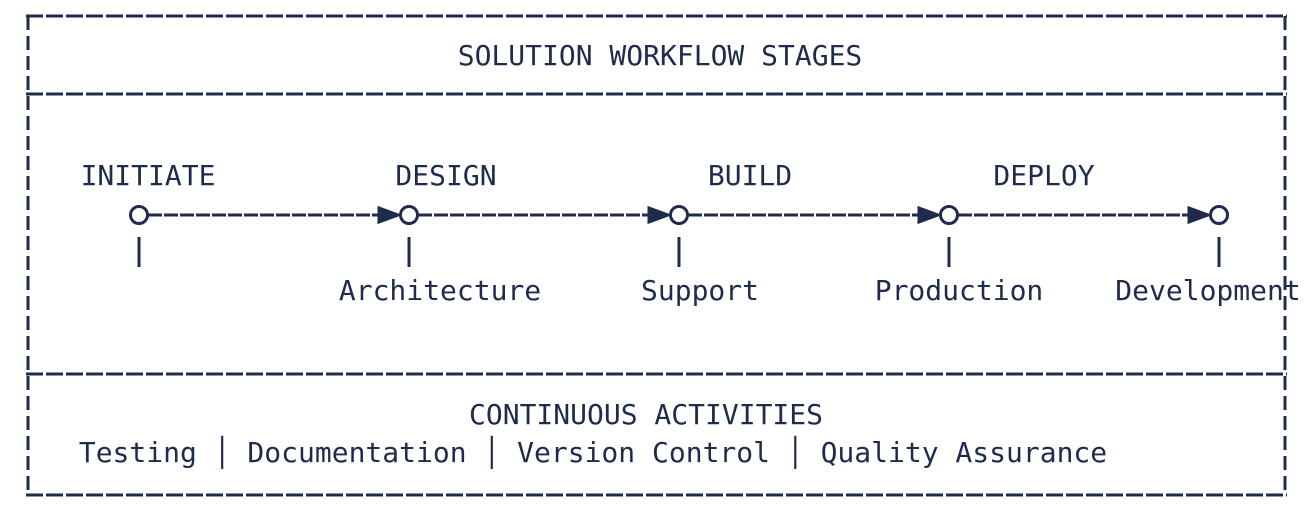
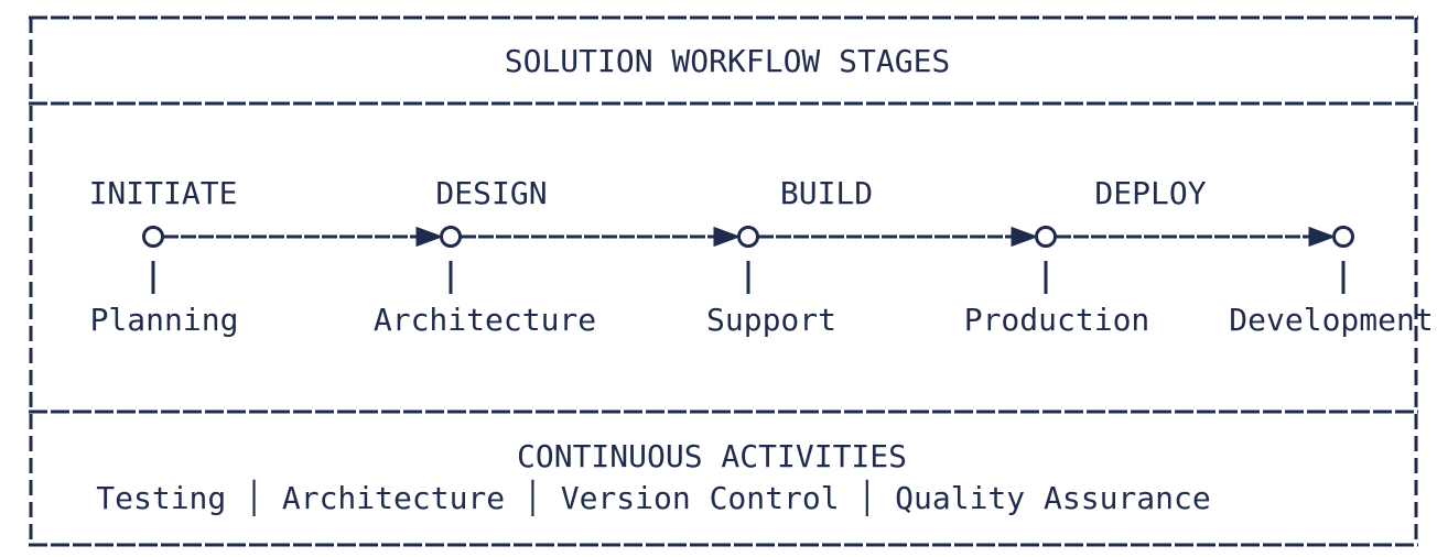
  SOLUTION WORKFLOW STAGES
  INITIATE
  DESIGN
  BUILD
  DEPLOY
+ Planning
  Architecture
  Support
  Production
  Development
  CONTINUOUS ACTIVITIES
- Testing │ Documentation │ Version Control │ Quality Assurance
+ Testing │ Architecture │ Version Control │ Quality Assurance
